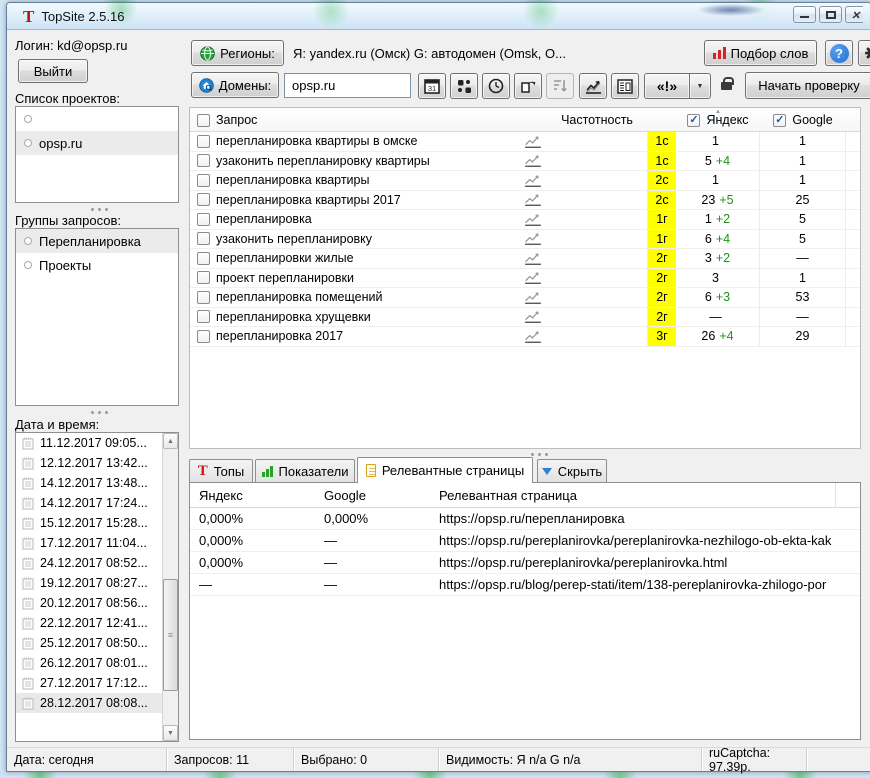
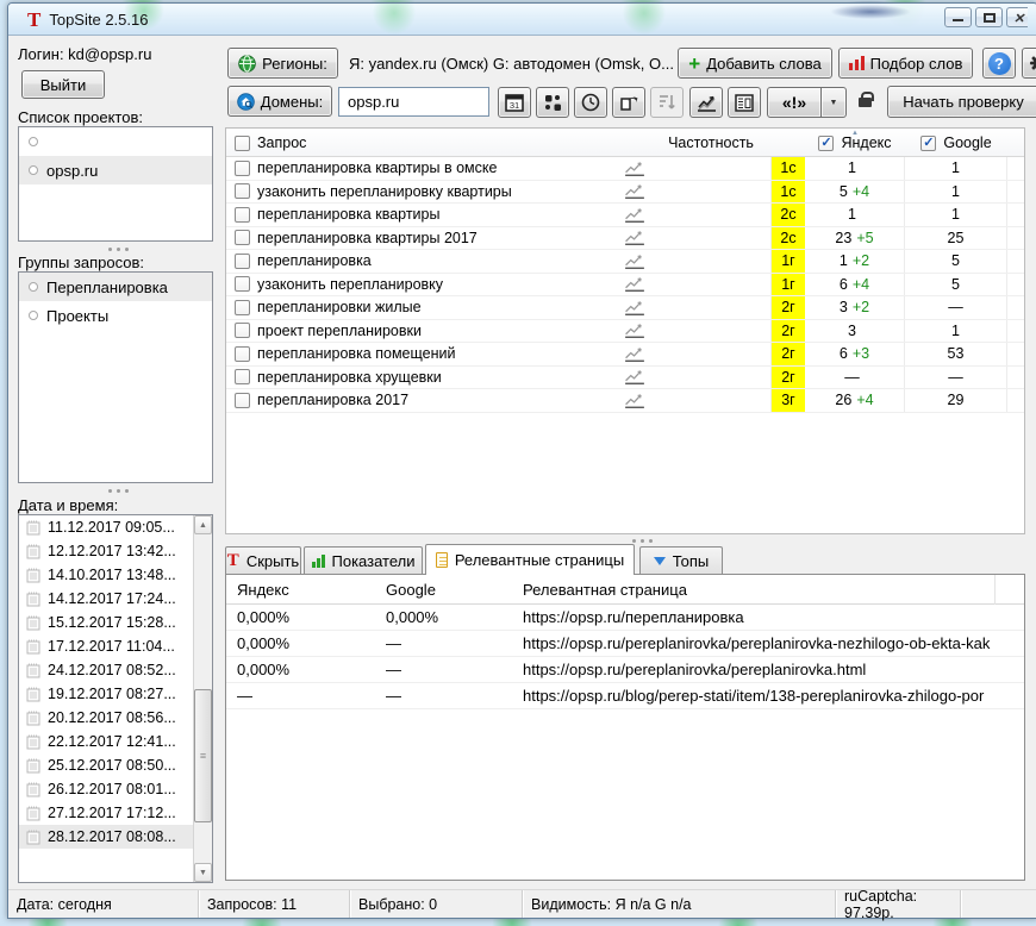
  T
  TopSite 2.5.16
  ✕
  Логин: kd@opsp.ru
  Выйти
  Список проектов:
  opsp.ru
  Группы запросов:
  Перепланировка
  Проекты
  Дата и время:
  11.12.2017 09:05...
  12.12.2017 13:42...
- 14.12.2017 13:48...
+ 14.10.2017 13:48...
  14.12.2017 17:24...
  15.12.2017 15:28...
  17.12.2017 11:04...
  24.12.2017 08:52...
  19.12.2017 08:27...
  20.12.2017 08:56...
  22.12.2017 12:41...
  25.12.2017 08:50...
  26.12.2017 08:01...
  27.12.2017 17:12...
  28.12.2017 08:08...
  ≡
  Регионы:
  Я: yandex.ru (Омск) G: автодомен (Omsk, O...
+ +
+ Добавить слова
  Подбор слов
  ?
  Домены:
  opsp.ru
  31
  «!»
  Начать проверку
  Запрос
  Частотность
  ✓
  Яндекс
  ✓
  Google
  перепланировка квартиры в омске
  1c
  1
  1
  узаконить перепланировку квартиры
  1c
  5
  +4
  1
  перепланировка квартиры
  2c
  1
  1
  перепланировка квартиры 2017
  2c
  23
  +5
  25
  перепланировка
  1г
  1
  +2
  5
  узаконить перепланировку
  1г
  6
  +4
  5
  перепланировки жилые
  2г
  3
  +2
  —
  проект перепланировки
  2г
  3
  1
  перепланировка помещений
  2г
  6
  +3
  53
  перепланировка хрущевки
  2г
  —
  —
  перепланировка 2017
  3г
  26
  +4
  29
- Топы
+ Скрыть
  Показатели
  Релевантные страницы
- Скрыть
+ Топы
  Яндекс
  Google
  Релевантная страница
  0,000%
  0,000%
  https://opsp.ru/перепланировка
  0,000%
  —
  https://opsp.ru/pereplanirovka/pereplanirovka-nezhilogo-ob-ekta-kak
  0,000%
  —
  https://opsp.ru/pereplanirovka/pereplanirovka.html
  —
  —
  https://opsp.ru/blog/perep-stati/item/138-pereplanirovka-zhilogo-por
  Дата: сегодня
  Запросов: 11
  Выбрано: 0
  Видимость: Я n/a G n/a
  ruCaptcha: 97.39р.
